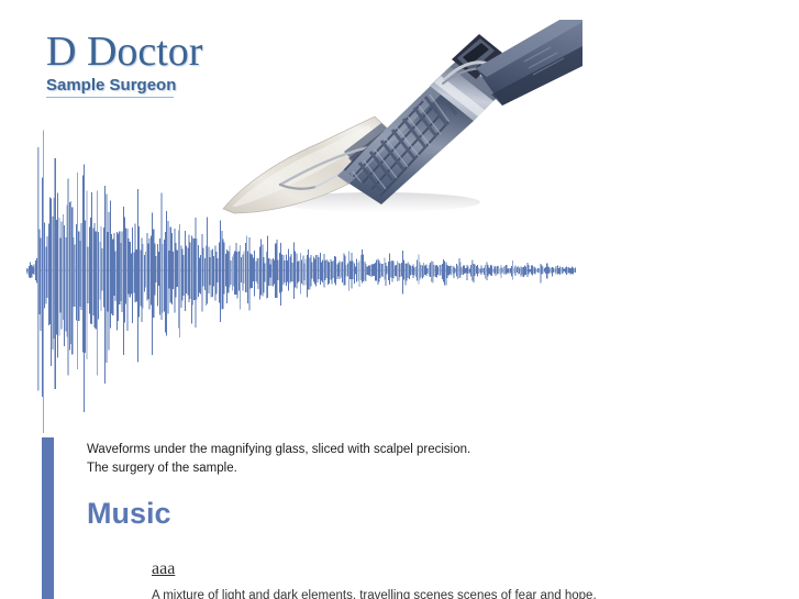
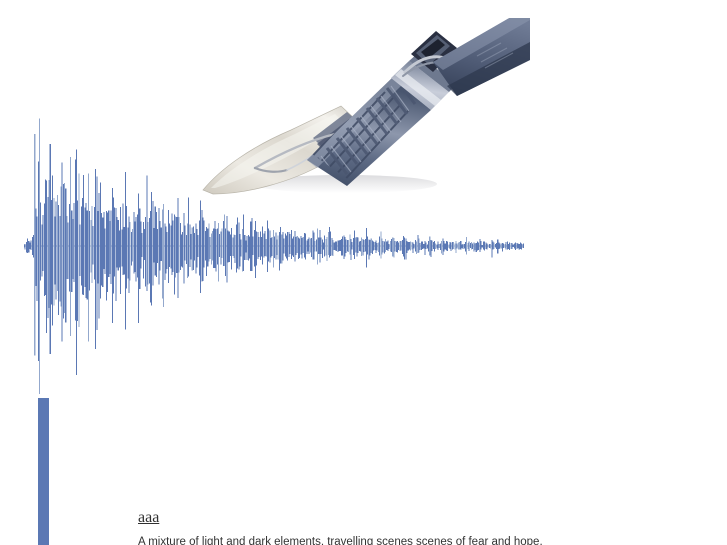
- D Doctor
- Sample Surgeon
- Waveforms under the magnifying glass, sliced with scalpel precision.
- The surgery of the sample.
- Music
  aaa
  A mixture of light and dark elements, travelling scenes scenes of fear and hope.
